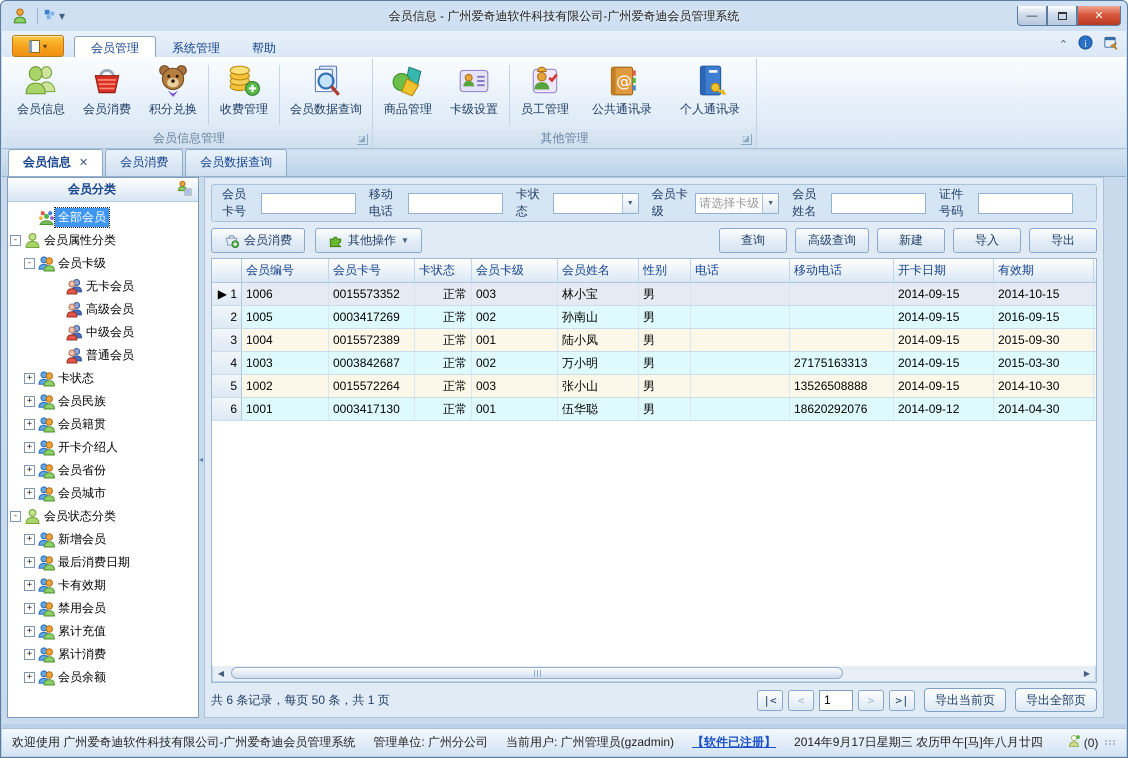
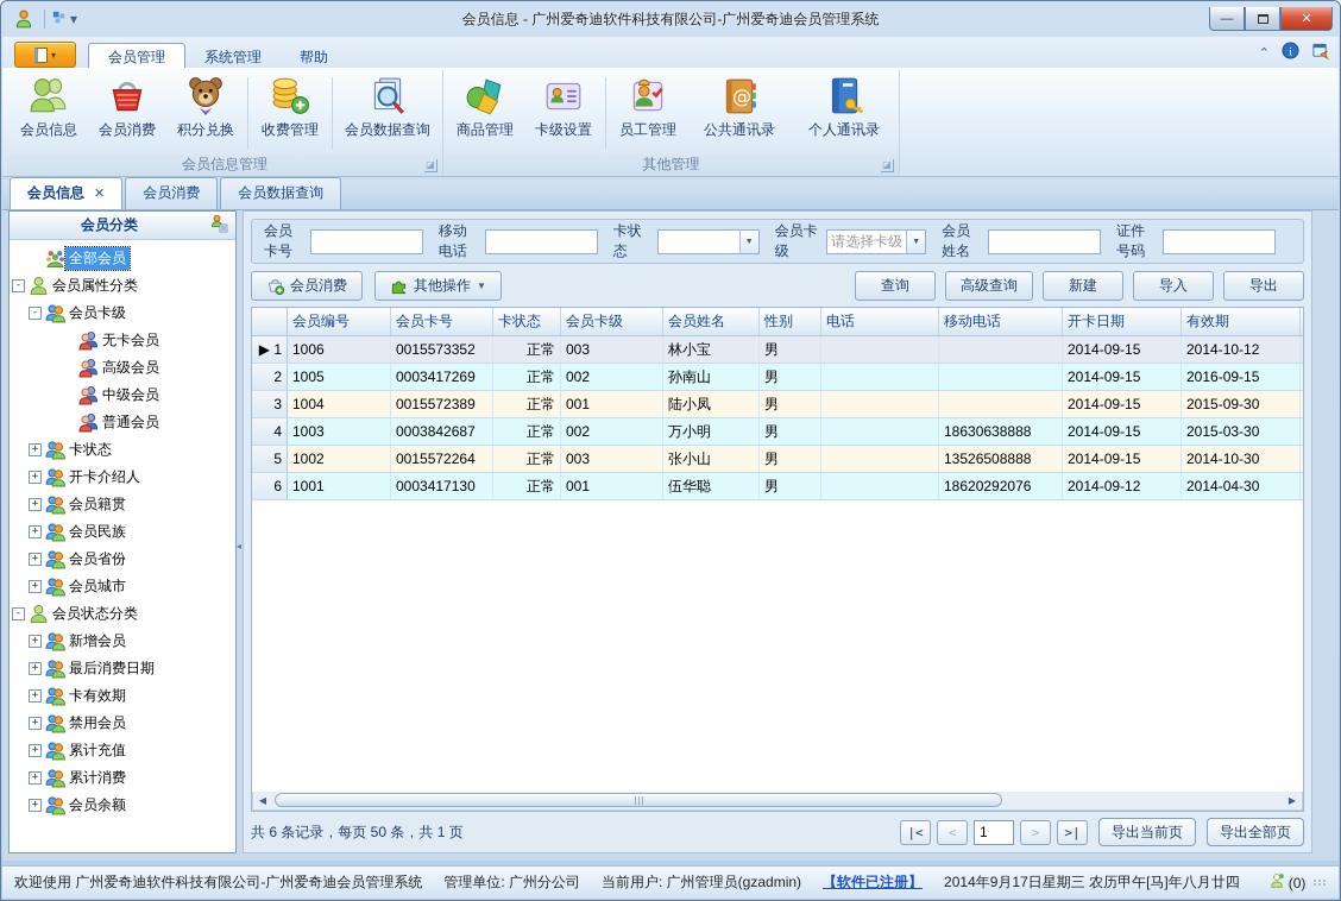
  ▾
  会员信息 - 广州爱奇迪软件科技有限公司-广州爱奇迪会员管理系统
  —
  ✕
  ▾
  会员管理 系统管理 帮助
  ⌃
  i
  会员信息
  会员消费
  积分兑换
  收费管理
  会员数据查询
  会员信息管理
  ◪
  商品管理
  卡级设置
  员工管理
  @
  公共通讯录
  个人通讯录
  其他管理
  ◪
  会员信息
  ✕
  会员消费
  会员数据查询
  会员分类
  全部会员
  -
  会员属性分类
  -
  会员卡级
  无卡会员
  高级会员
  中级会员
  普通会员
  +
  卡状态
  +
- 会员民族
+ 开卡介绍人
  +
  会员籍贯
  +
- 开卡介绍人
+ 会员民族
  +
  会员省份
  +
  会员城市
  -
  会员状态分类
  +
  新增会员
  +
  最后消费日期
  +
  卡有效期
  +
  禁用会员
  +
  累计充值
  +
  累计消费
  +
  会员余额
  ◂
  会员卡号
  移动电话
  卡状态
  会员卡级
  请选择卡级
  会员姓名
  证件号码
  会员消费
  其他操作
  ▼
  查询
  高级查询
  新建
  导入
  导出
  会员编号
  会员卡号
  卡状态
  会员卡级
  会员姓名
  性别
  电话
  移动电话
  开卡日期
  有效期
  ▶ 1
  1006
  0015573352
  正常
  003
  林小宝
  男
  2014-09-15
- 2014-10-15
+ 2014-10-12
  2
  1005
  0003417269
  正常
  002
  孙南山
  男
  2014-09-15
  2016-09-15
  3
  1004
  0015572389
  正常
  001
  陆小凤
  男
  2014-09-15
  2015-09-30
  4
  1003
  0003842687
  正常
  002
  万小明
  男
- 27175163313
+ 18630638888
  2014-09-15
  2015-03-30
  5
  1002
  0015572264
  正常
  003
  张小山
  男
  13526508888
  2014-09-15
  2014-10-30
  6
  1001
  0003417130
  正常
  001
  伍华聪
  男
  18620292076
  2014-09-12
  2014-04-30
  ◀
  ▶
  共 6 条记录，每页 50 条，共 1 页
  |<
  <
  1
  >
  >|
  导出当前页
  导出全部页
  欢迎使用 广州爱奇迪软件科技有限公司-广州爱奇迪会员管理系统
  管理单位: 广州分公司
  当前用户: 广州管理员(gzadmin)
  【软件已注册】
  2014年9月17日星期三 农历甲午[马]年八月廿四
  (0)
